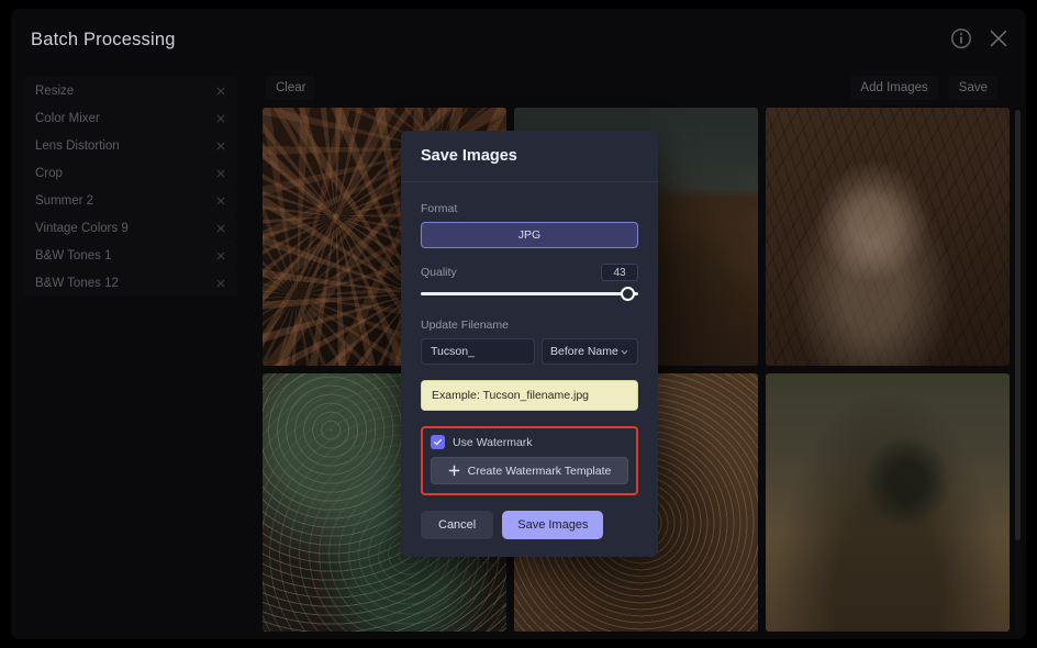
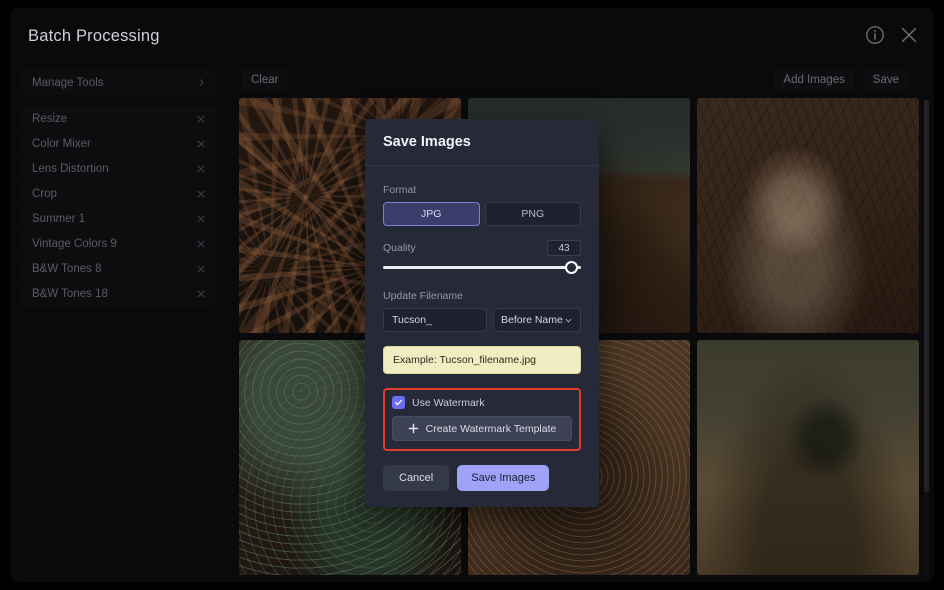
  Batch Processing
+ Manage Tools
  Resize
  Color Mixer
  Lens Distortion
  Crop
- Summer 2
+ Summer 1
  Vintage Colors 9
- B&W Tones 1
+ B&W Tones 8
- B&W Tones 12
+ B&W Tones 18
  Clear
  Add Images
  Save
  Save Images
  Format
  JPG
+ PNG
  Quality
  43
  Update Filename
  Tucson_
  Before Name
  Example: Tucson_filename.jpg
  Use Watermark
  Create Watermark Template
  Cancel
  Save Images
